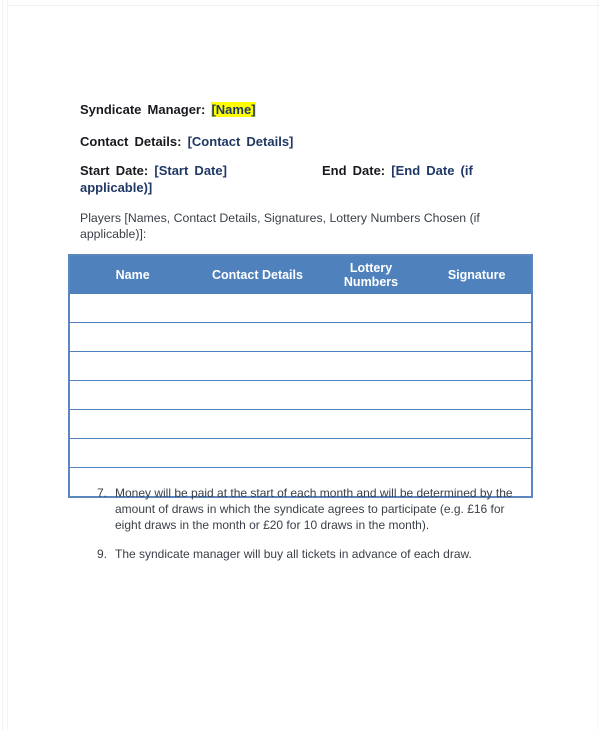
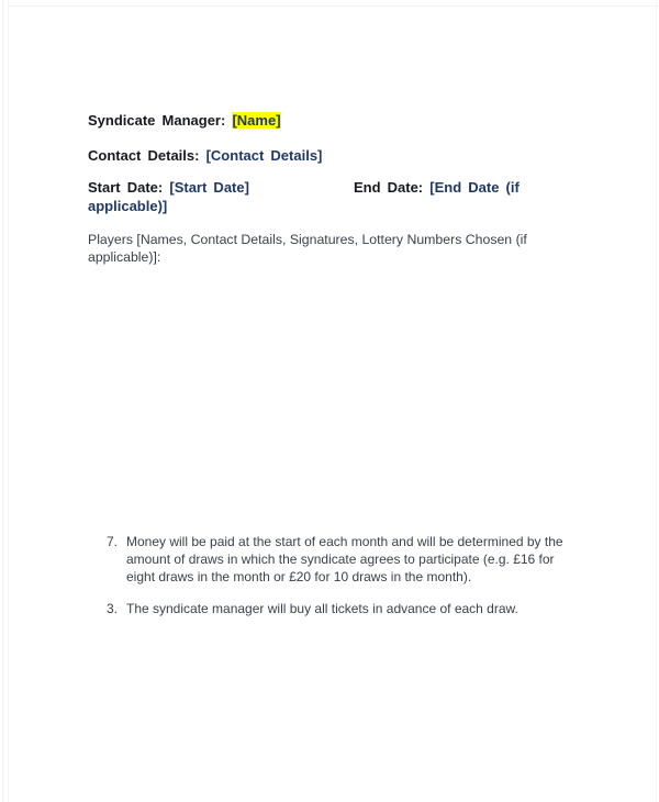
  Syndicate Manager: [Name]
  Contact Details: [Contact Details]
  Start Date: [Start Date] End Date: [End Date (if applicable)]
  Players [Names, Contact Details, Signatures, Lottery Numbers Chosen (if applicable)]:
- Name	Contact Details	Lottery Numbers	Signature
  7.
  Money will be paid at the start of each month and will be determined by the amount of draws in which the syndicate agrees to participate (e.g. £16 for eight draws in the month or £20 for 10 draws in the month).
- 9.
+ 3.
  The syndicate manager will buy all tickets in advance of each draw.
